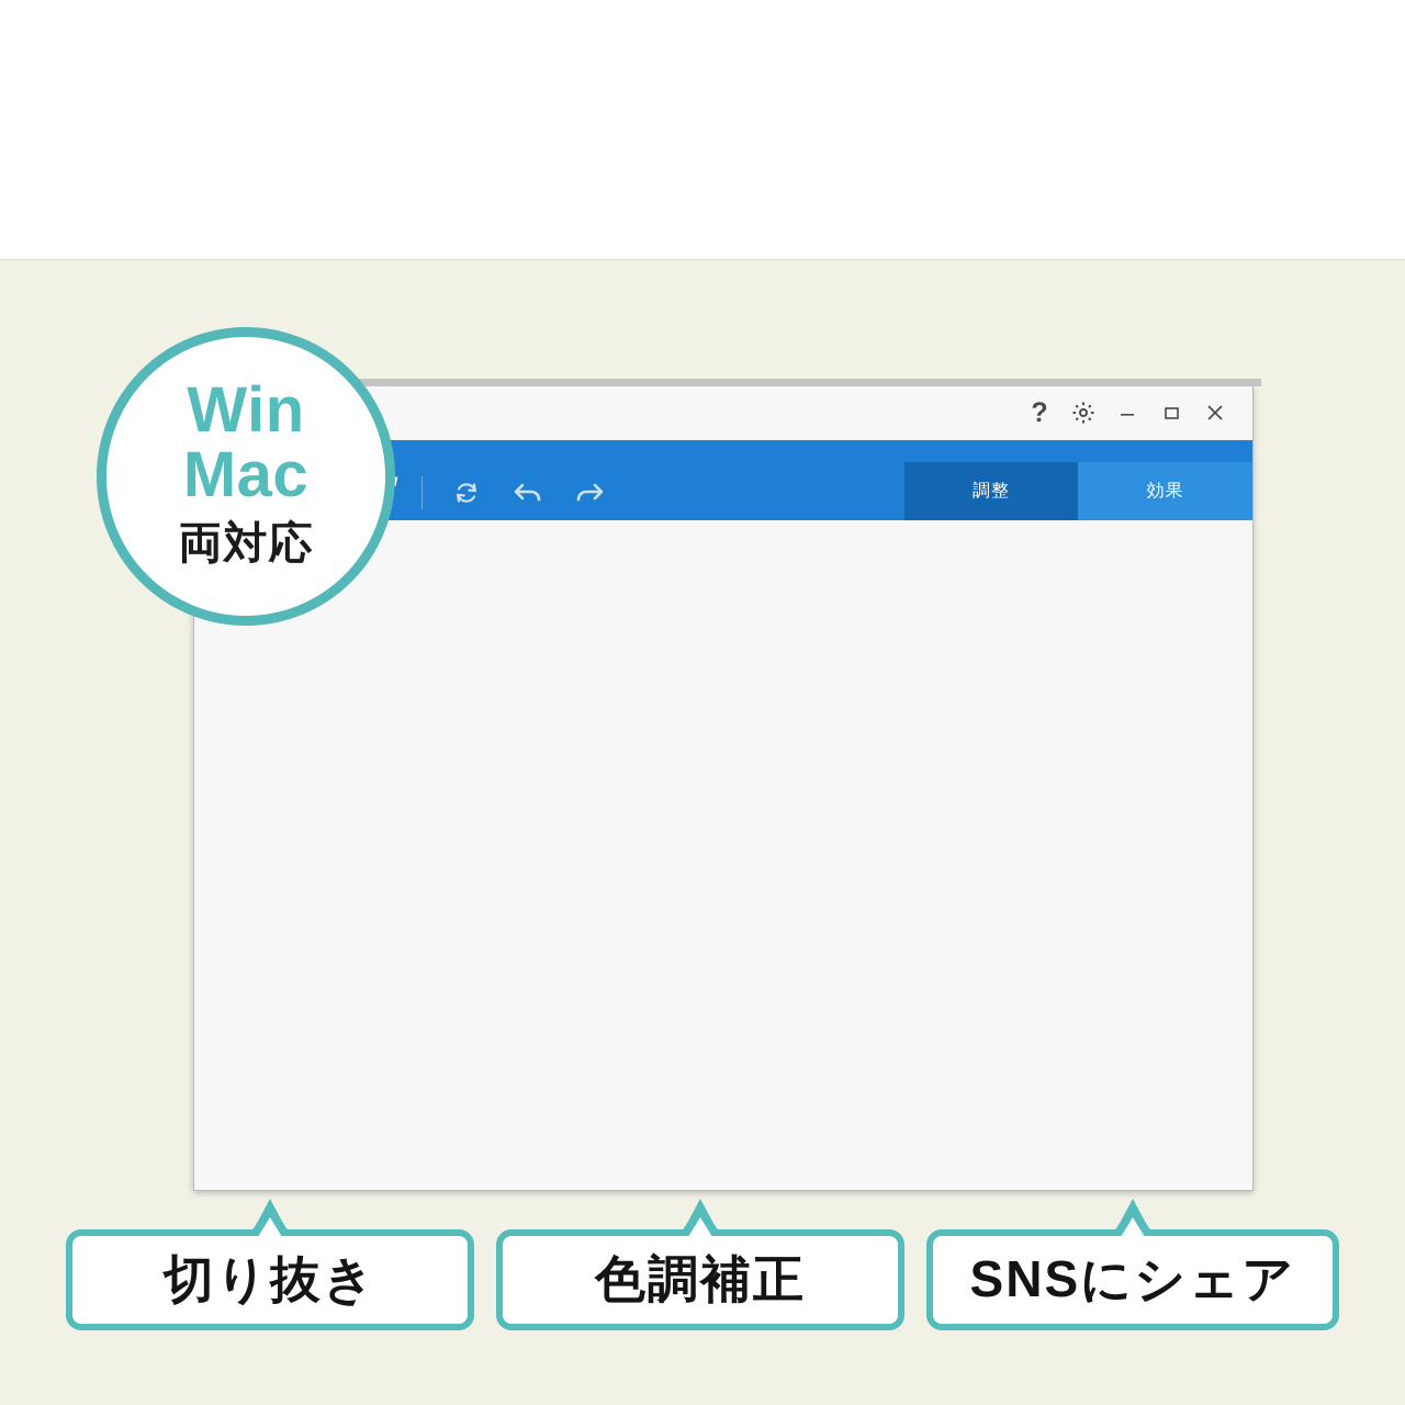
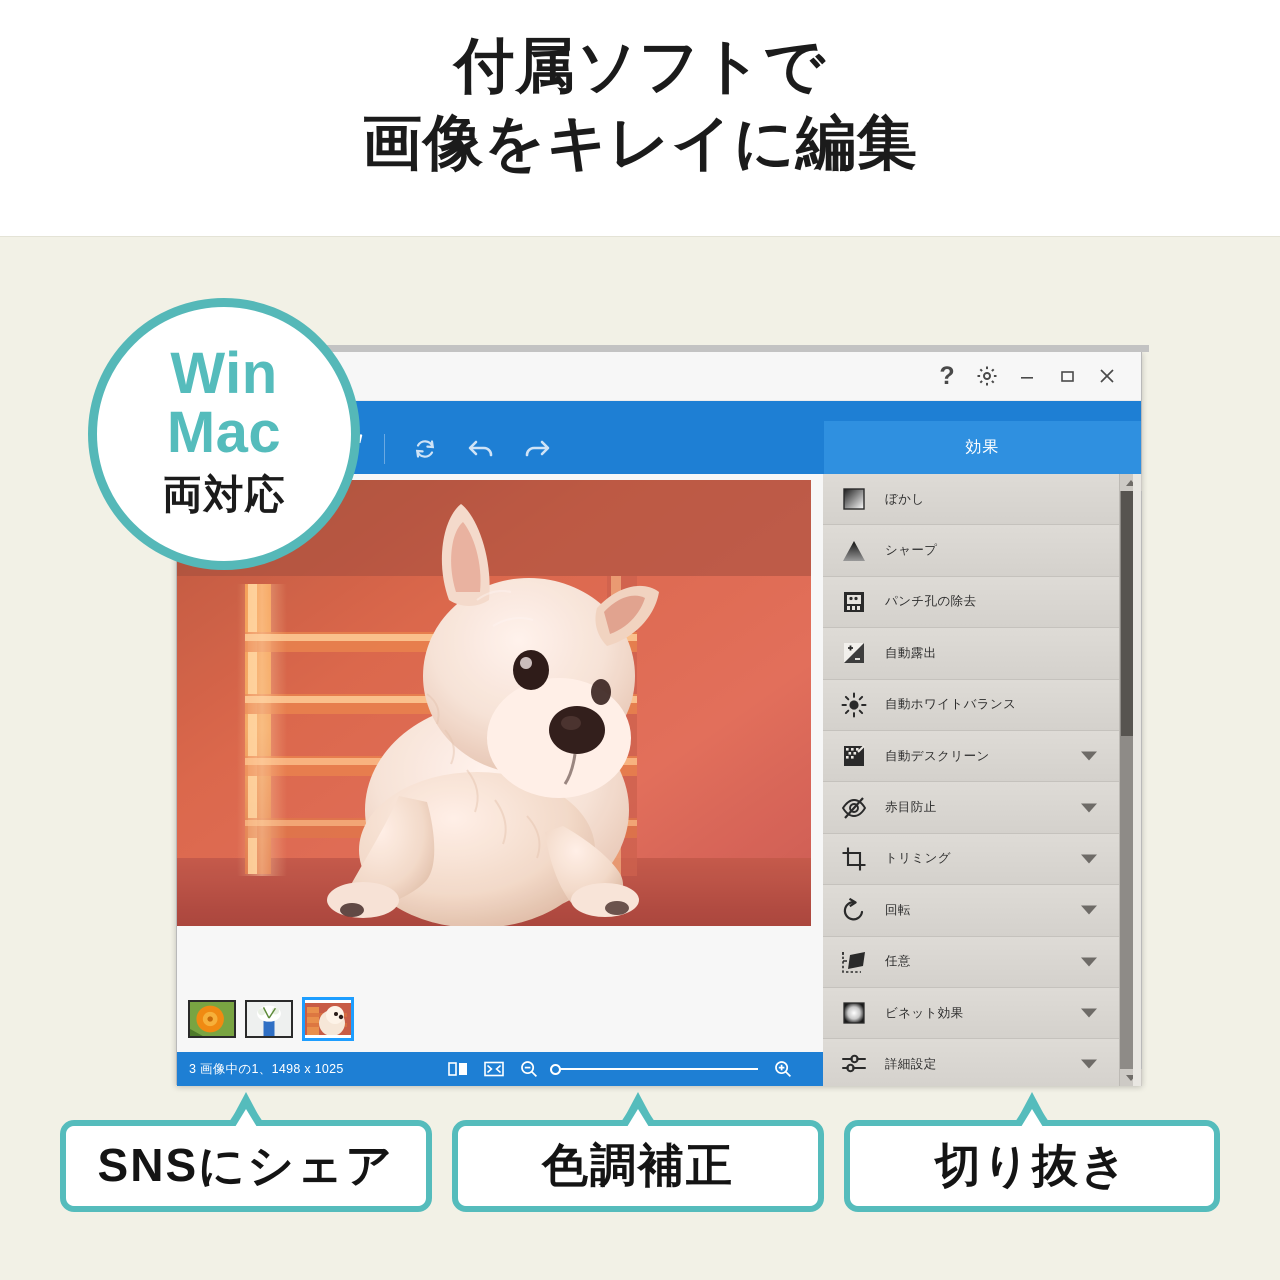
+ 付属ソフトで
+ 画像をキレイに編集
  ?
- 調整
  効果
+ 3 画像中の1、1498 x 1025
+ ぼかし
+ シャープ
+ パンチ孔の除去
+ 自動露出
+ 自動ホワイトバランス
+ 自動デスクリーン
+ 赤目防止
+ トリミング
+ 回転
+ 任意
+ ビネット効果
+ 詳細設定
  Win
  Mac
  両対応
- 切り抜き
+ SNSにシェア
  色調補正
- SNSにシェア
+ 切り抜き
